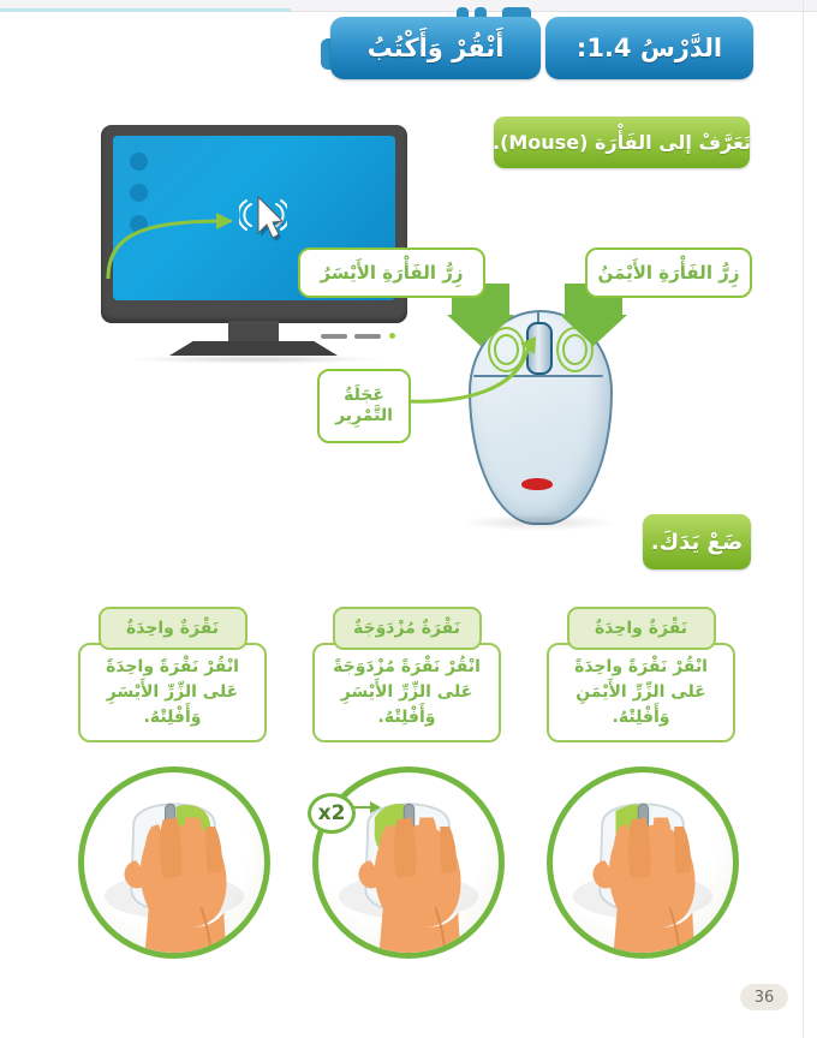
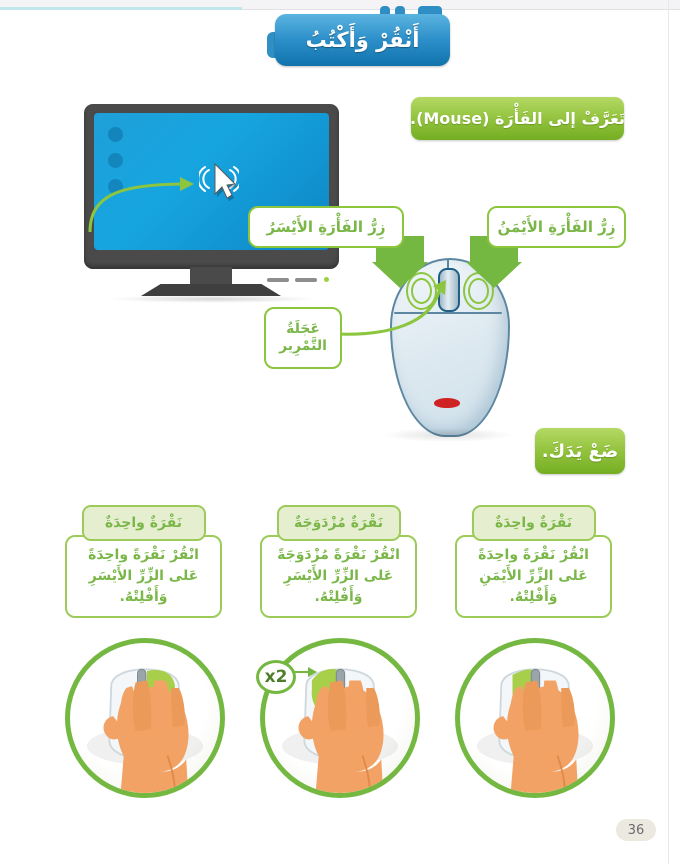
- الدَّرْسُ 1.4:
  أَنْقُرْ وَأَكْتُبُ
  تَعَرَّفْ إلى الفَأْرَة (Mouse).
  زِرُّ الفَأْرَةِ الأَيْسَرُ
  زِرُّ الفَأْرَةِ الأَيْمَنُ
  عَجَلَةُ
  التَّمْرِير
  ضَعْ يَدَكَ.
  نَقْرَةٌ واحِدَةٌ
  انْقُرْ نَقْرَةً واحِدَةً عَلى الزِّرِّ الأَيْمَنِ وَأَفْلِتْهُ.
  نَقْرَةٌ مُزْدَوَجَةٌ
  انْقُرْ نَقْرَةً مُزْدَوَجَةً عَلى الزِّرِّ الأَيْسَرِ وَأَفْلِتْهُ.
  نَقْرَةٌ واحِدَةٌ
  انْقُرْ نَقْرَةً واحِدَةً عَلى الزِّرِّ الأَيْسَرِ وَأَفْلِتْهُ.
  x2
  36
